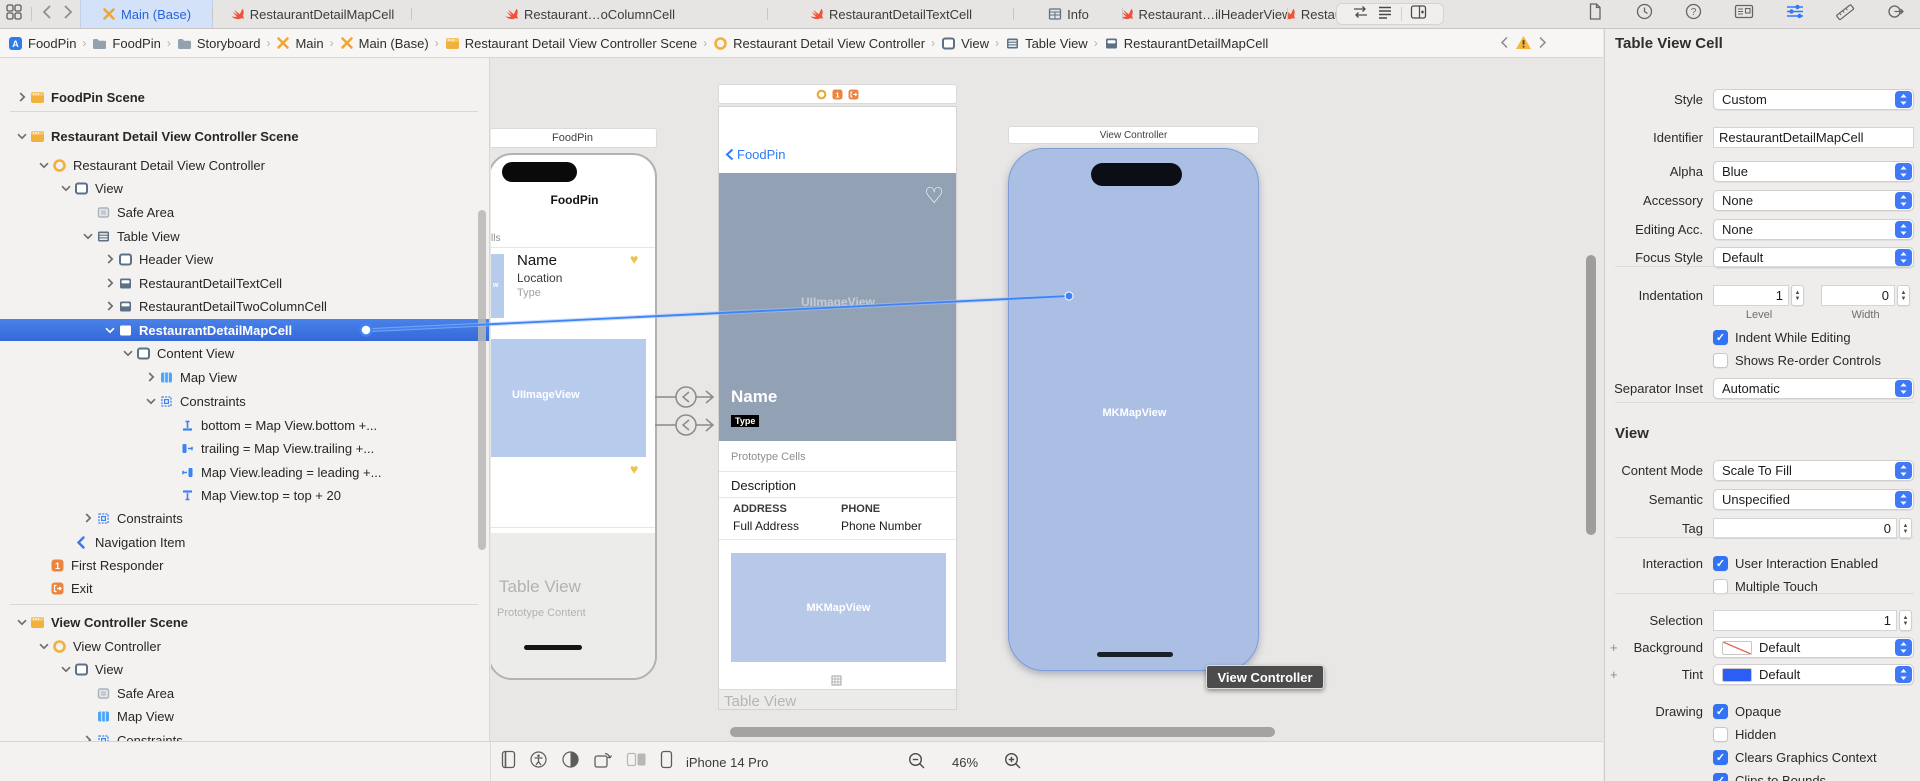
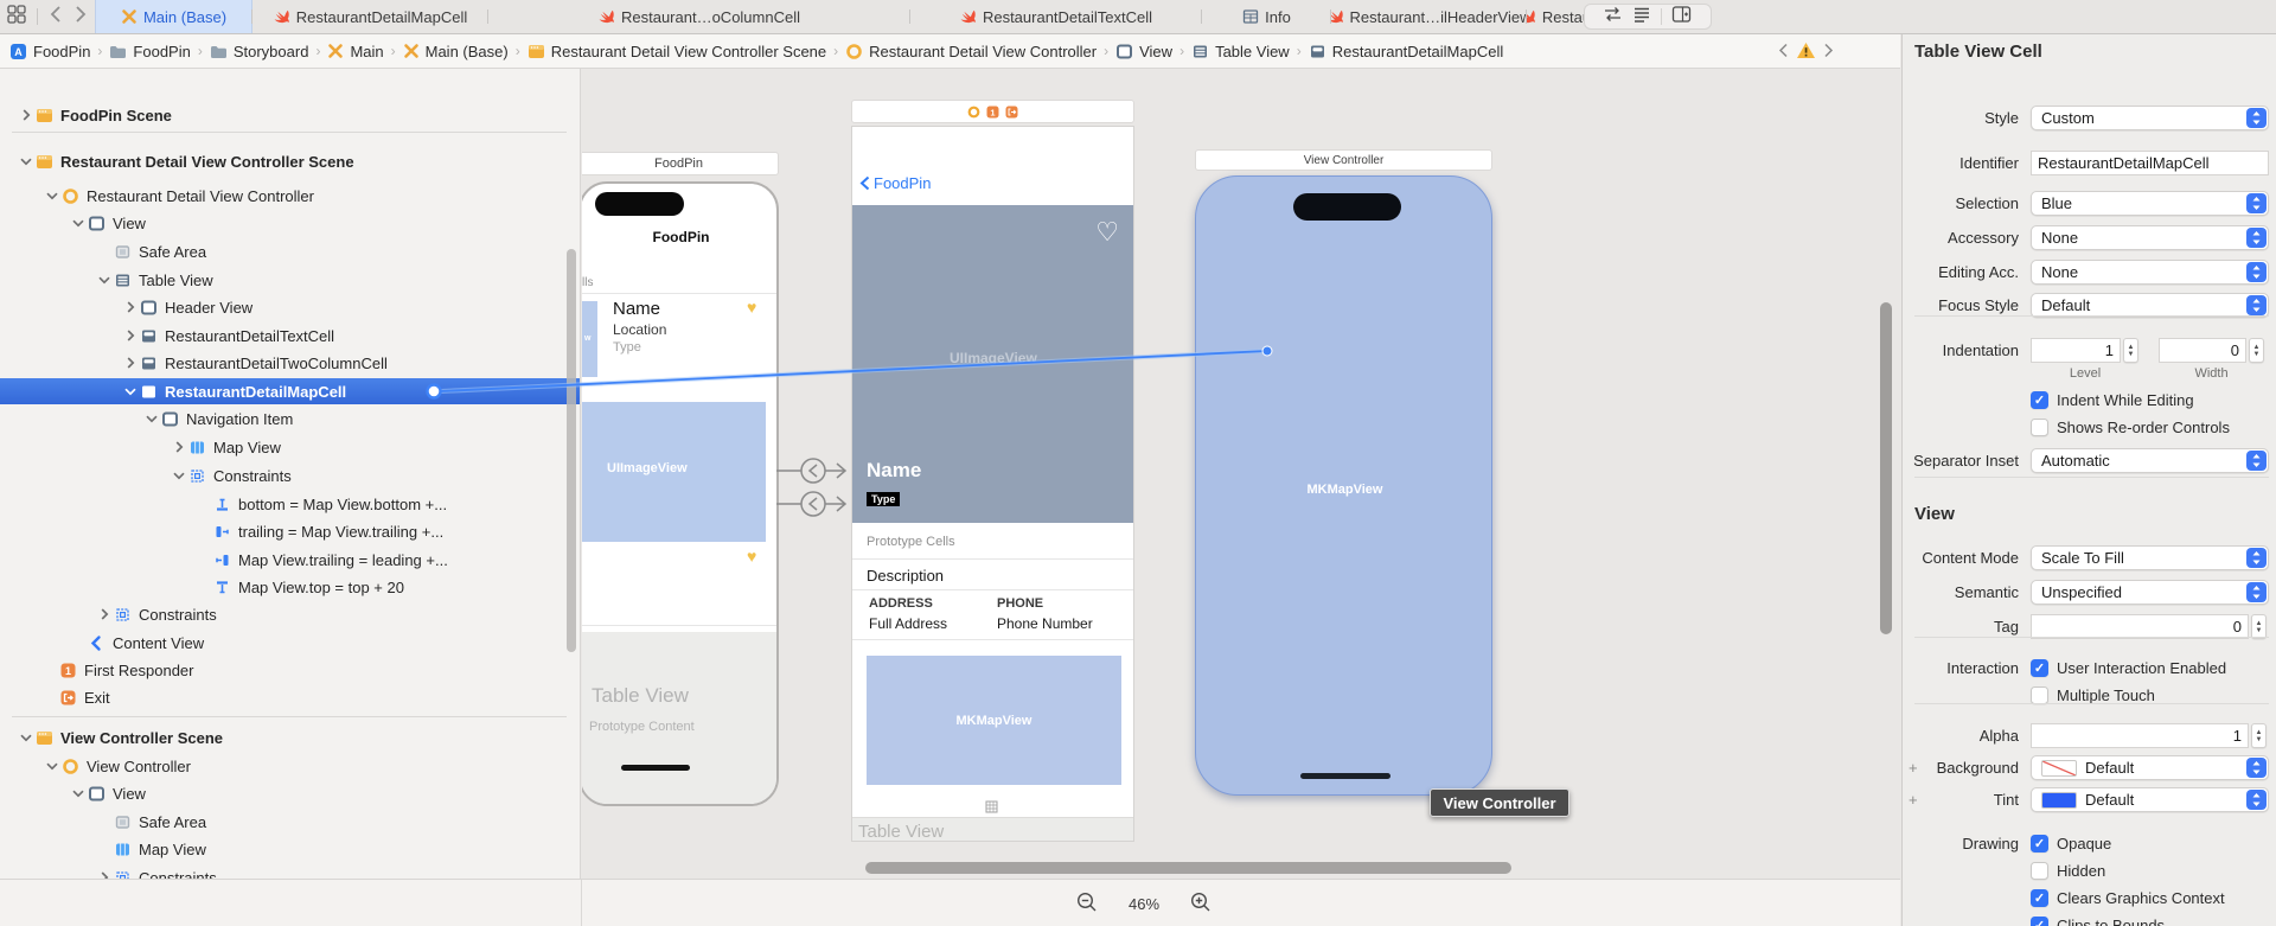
  Main (Base)
  RestaurantDetailMapCell
  Restaurant…oColumnCell
  RestaurantDetailTextCell
  Info
  Restaurant…ilHeaderVie
  Resta
- ?
  A
  FoodPin
  ›
  FoodPin
  ›
  Storyboard
  ›
  Main
  ›
  Main (Base)
  ›
  Restaurant Detail View Controller Scene
  ›
  Restaurant Detail View Controller
  ›
  View
  ›
  Table View
  ›
  RestaurantDetailMapCell
  FoodPin Scene
  Restaurant Detail View Controller Scene
  Restaurant Detail View Controller
  View
  Safe Area
  Table View
  Header View
  RestaurantDetailTextCell
  RestaurantDetailTwoColumnCell
  RestaurantDetailMapCell
- Content View
+ Navigation Item
  Map View
  Constraints
  bottom = Map View.bottom +...
  trailing = Map View.trailing +...
- Map View.leading = leading +...
+ Map View.trailing = leading +...
  Map View.top = top + 20
  Constraints
- Navigation Item
+ Content View
  1
  First Responder
  Exit
  View Controller Scene
  View Controller
  View
  Safe Area
  Map View
  Constraints
  FoodPin
  FoodPin
  lls
  Name
  ♥
  Location
  Type
  UIImageView
  ♥
  Table View
  Prototype Content
  1
  FoodPin
  ♡
  UIImageView
  Name
  Type
  Prototype Cells
  Description
  ADDRESS
  PHONE
  Full Address
  Phone Number
  MKMapView
  Table View
  View Controller
  MKMapView
  View Controller
  Table View Cell
  Style
  Custom
  Identifier
  RestaurantDetailMapCell
- Alpha
+ Selection
  Blue
  Accessory
  None
  Editing Acc.
  None
  Focus Style
  Default
  Indentation
  1
  0
  Level
  Width
  ✓
  Indent While Editing
  Shows Re-order Controls
  Separator Inset
  Automatic
  View
  Content Mode
  Scale To Fill
  Semantic
  Unspecified
  Tag
  0
  Interaction
  ✓
  User Interaction Enabled
  Multiple Touch
- Selection
+ Alpha
  1
  Background
  +
  Default
  Tint
  +
  Default
  Drawing
  ✓
  Opaque
  Hidden
  ✓
  Clears Graphics Context
- iPhone 14 Pro
  46%
